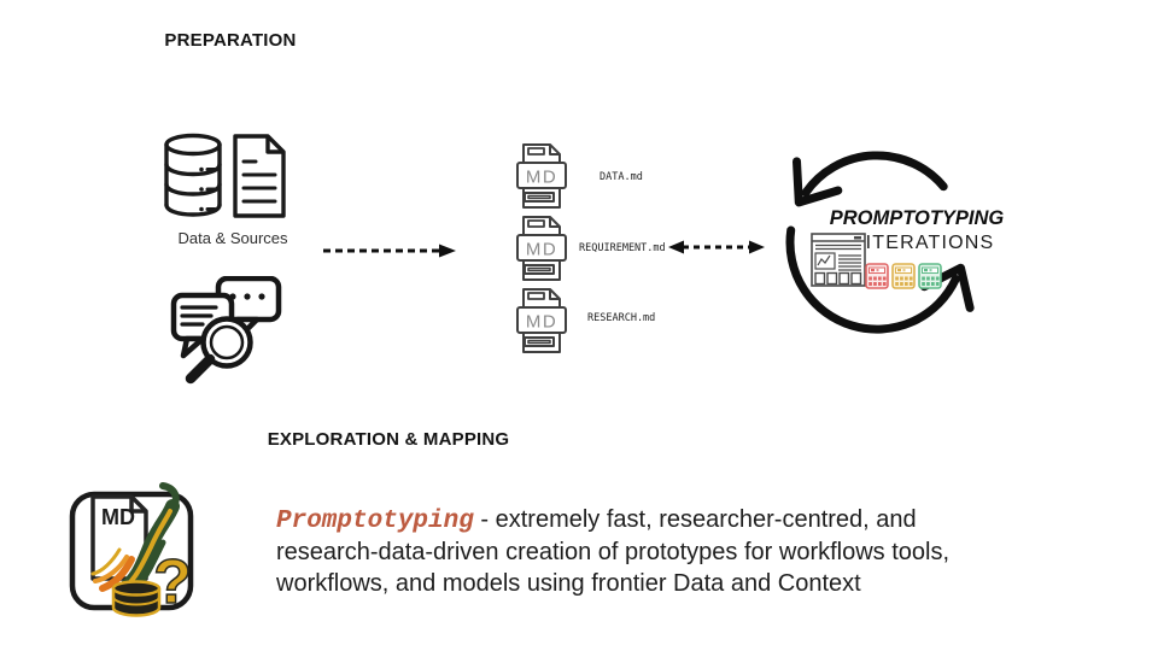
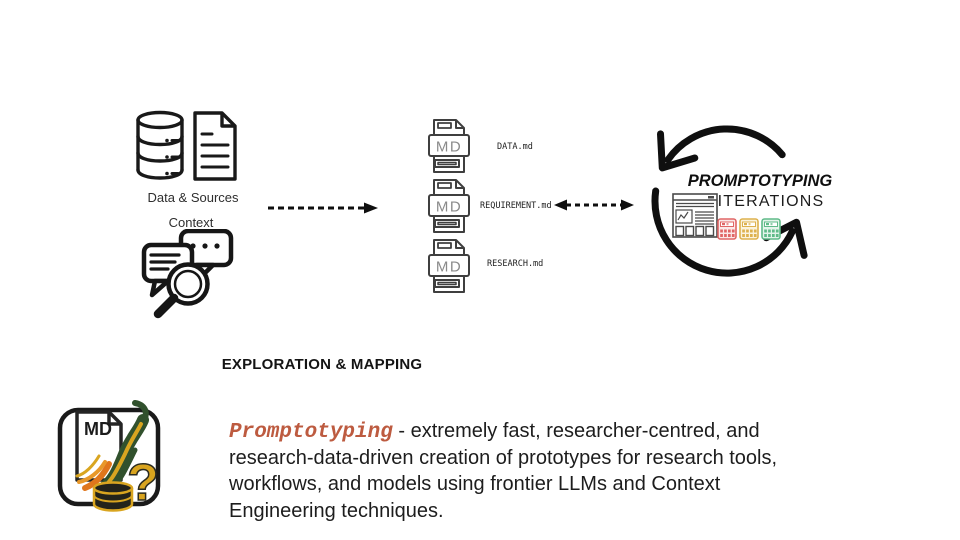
- PREPARATION
  EXPLORATION & MAPPING
  Data & Sources
+ Context
  MD
  DATA.md
  MD
  REQUIREMENT.md
  MD
  RESEARCH.md
  PROMPTOTYPING
  ITERATIONS
  MD
  ?
  Promptotyping - extremely fast, researcher-centred, and
- research-data-driven creation of prototypes for workflows tools,
+ research-data-driven creation of prototypes for research tools,
- workflows, and models using frontier Data and Context
+ workflows, and models using frontier LLMs and Context
+ Engineering techniques.
